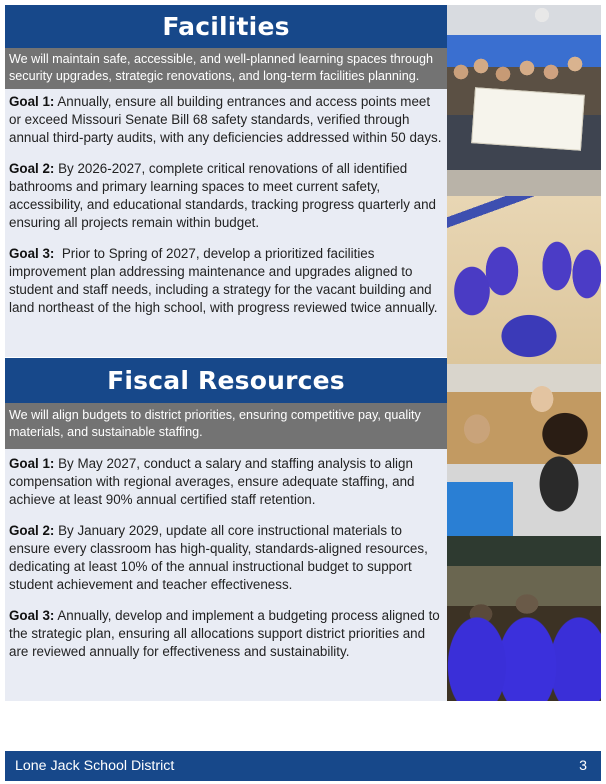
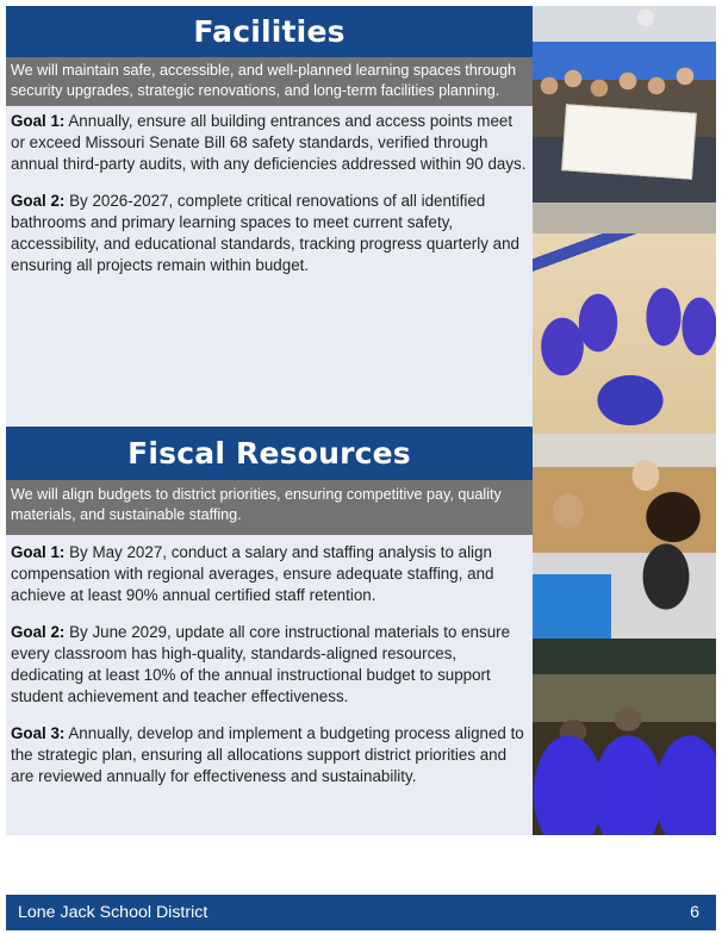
  Facilities
  We will maintain safe, accessible, and well-planned learning spaces through security upgrades, strategic renovations, and long-term facilities planning.
- Goal 1: Annually, ensure all building entrances and access points meet or exceed Missouri Senate Bill 68 safety standards, verified through annual third-party audits, with any deficiencies addressed within 50 days.
+ Goal 1: Annually, ensure all building entrances and access points meet or exceed Missouri Senate Bill 68 safety standards, verified through annual third-party audits, with any deficiencies addressed within 90 days.
  Goal 2: By 2026-2027, complete critical renovations of all identified bathrooms and primary learning spaces to meet current safety, accessibility, and educational standards, tracking progress quarterly and ensuring all projects remain within budget.
- Goal 3: Prior to Spring of 2027, develop a prioritized facilities improvement plan addressing maintenance and upgrades aligned to student and staff needs, including a strategy for the vacant building and land northeast of the high school, with progress reviewed twice annually.
  Fiscal Resources
  We will align budgets to district priorities, ensuring competitive pay, quality materials, and sustainable staffing.
  Goal 1: By May 2027, conduct a salary and staffing analysis to align compensation with regional averages, ensure adequate staffing, and achieve at least 90% annual certified staff retention.
- Goal 2: By January 2029, update all core instructional materials to ensure every classroom has high-quality, standards-aligned resources, dedicating at least 10% of the annual instructional budget to support student achievement and teacher effectiveness.
+ Goal 2: By June 2029, update all core instructional materials to ensure every classroom has high-quality, standards-aligned resources, dedicating at least 10% of the annual instructional budget to support student achievement and teacher effectiveness.
  Goal 3: Annually, develop and implement a budgeting process aligned to the strategic plan, ensuring all allocations support district priorities and are reviewed annually for effectiveness and sustainability.
  Lone Jack School District
- 3
+ 6
